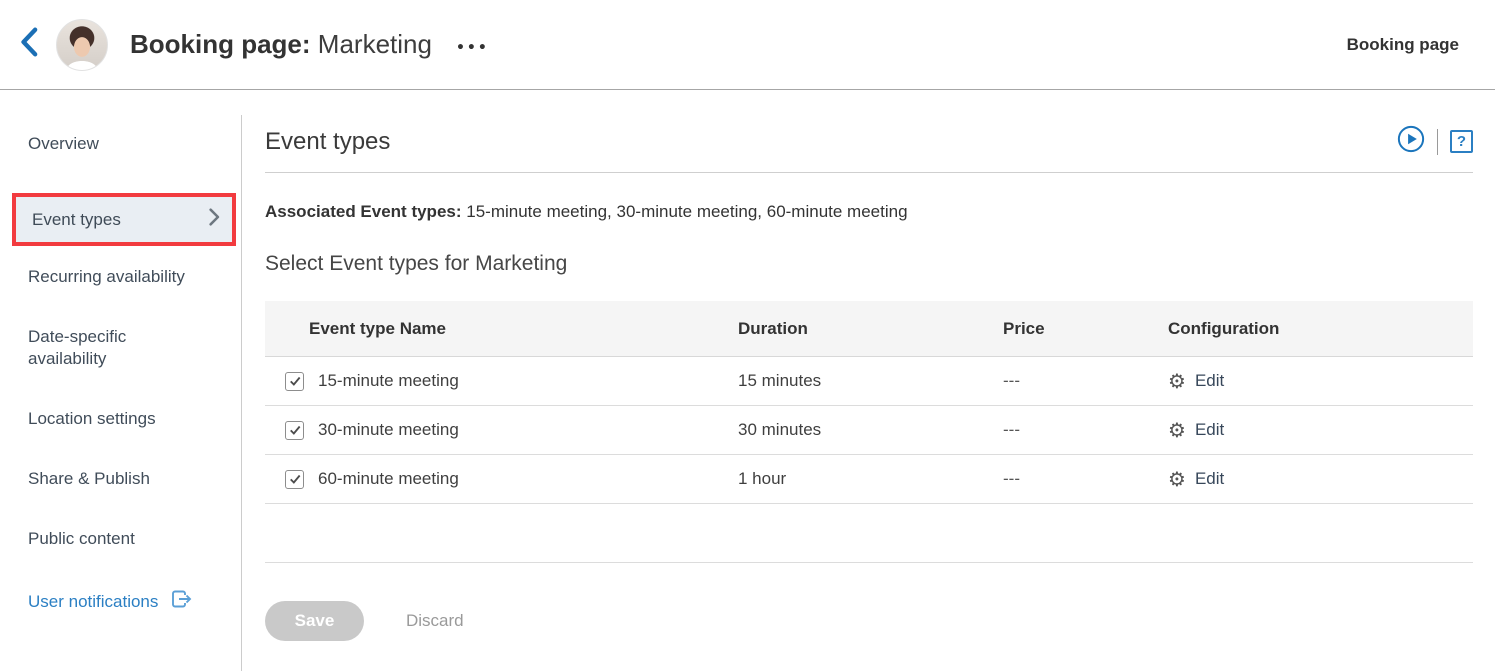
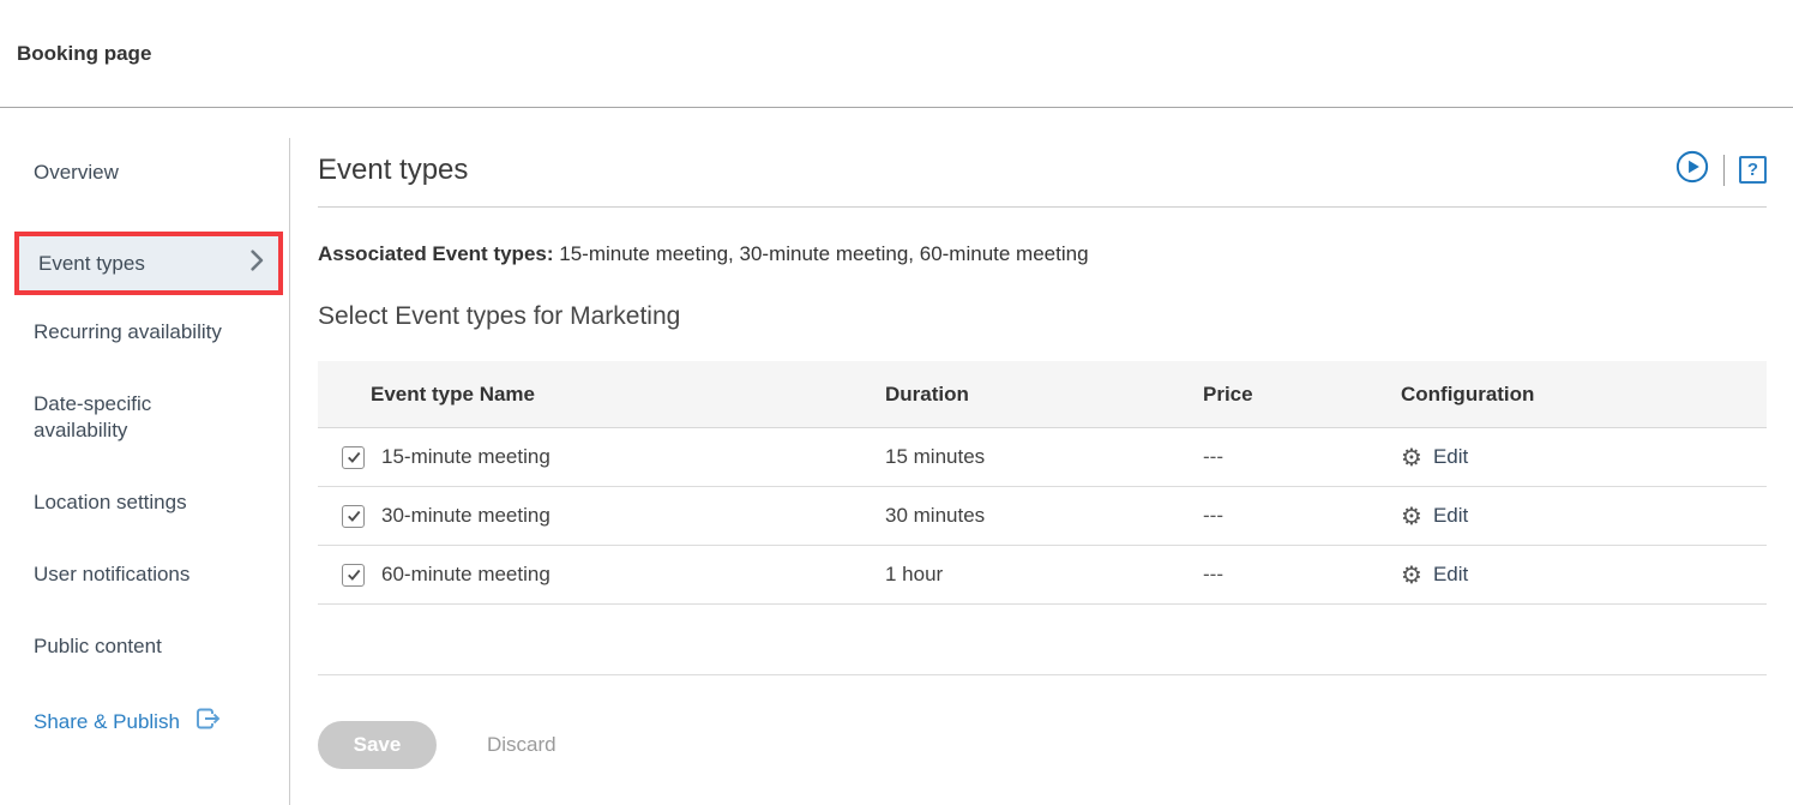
- Booking page: Marketing
- •••
  Booking page
  Overview
  Event types
  Recurring availability
  Date-specific availability
  Location settings
- Share & Publish
+ User notifications
  Public content
- User notifications
+ Share & Publish
  Event types
  ?
  Associated Event types: 15-minute meeting, 30-minute meeting, 60-minute meeting
  Select Event types for Marketing
  Event type Name
  Duration
  Price
  Configuration
  15-minute meeting
  15 minutes
  ---
  ⚙
  Edit
  30-minute meeting
  30 minutes
  ---
  ⚙
  Edit
  60-minute meeting
  1 hour
  ---
  ⚙
  Edit
  Save
  Discard
